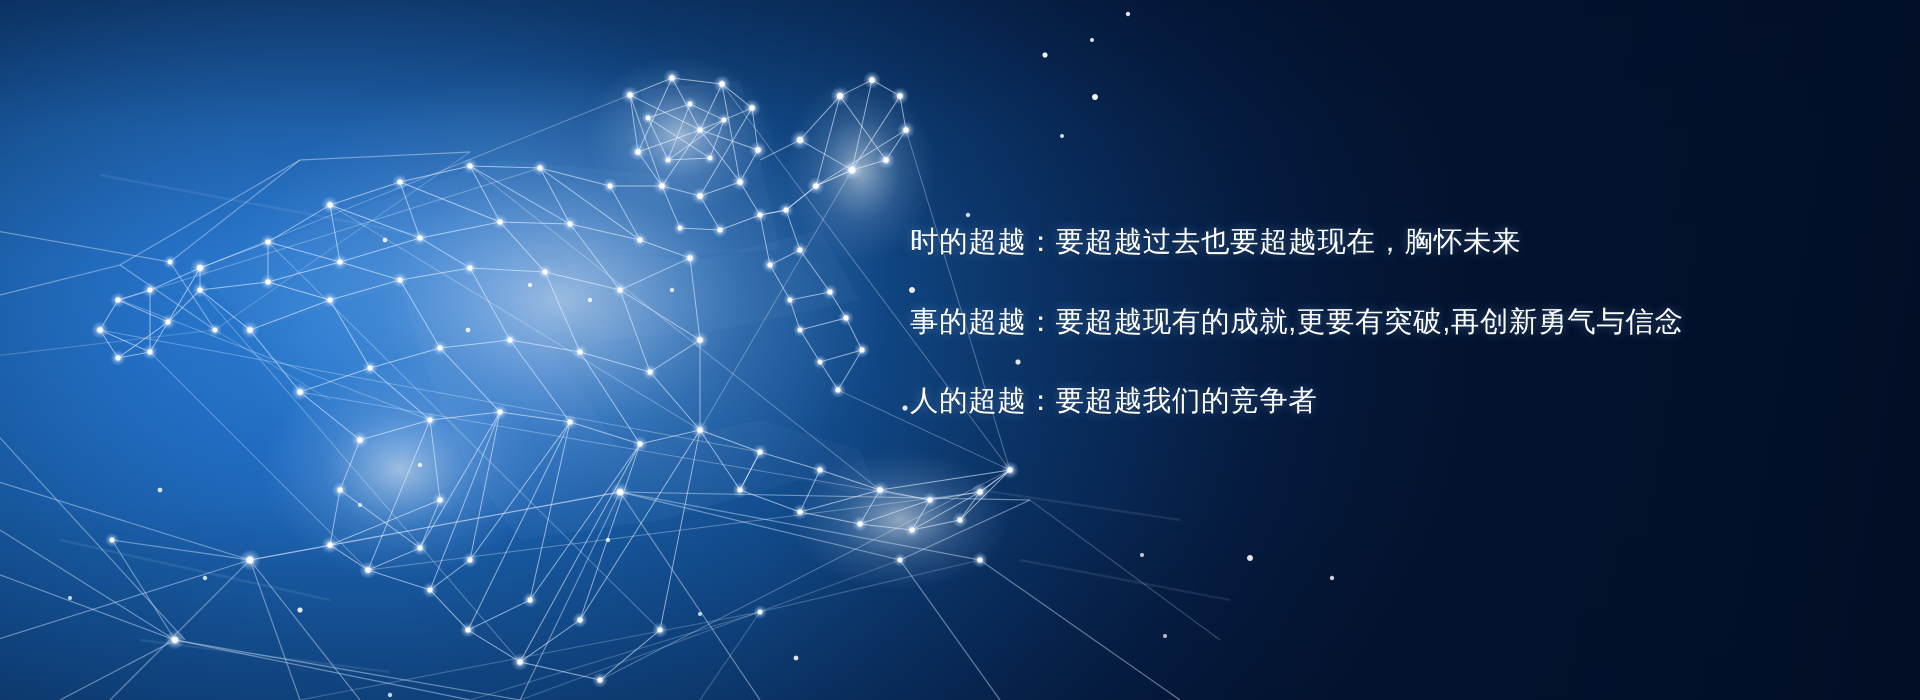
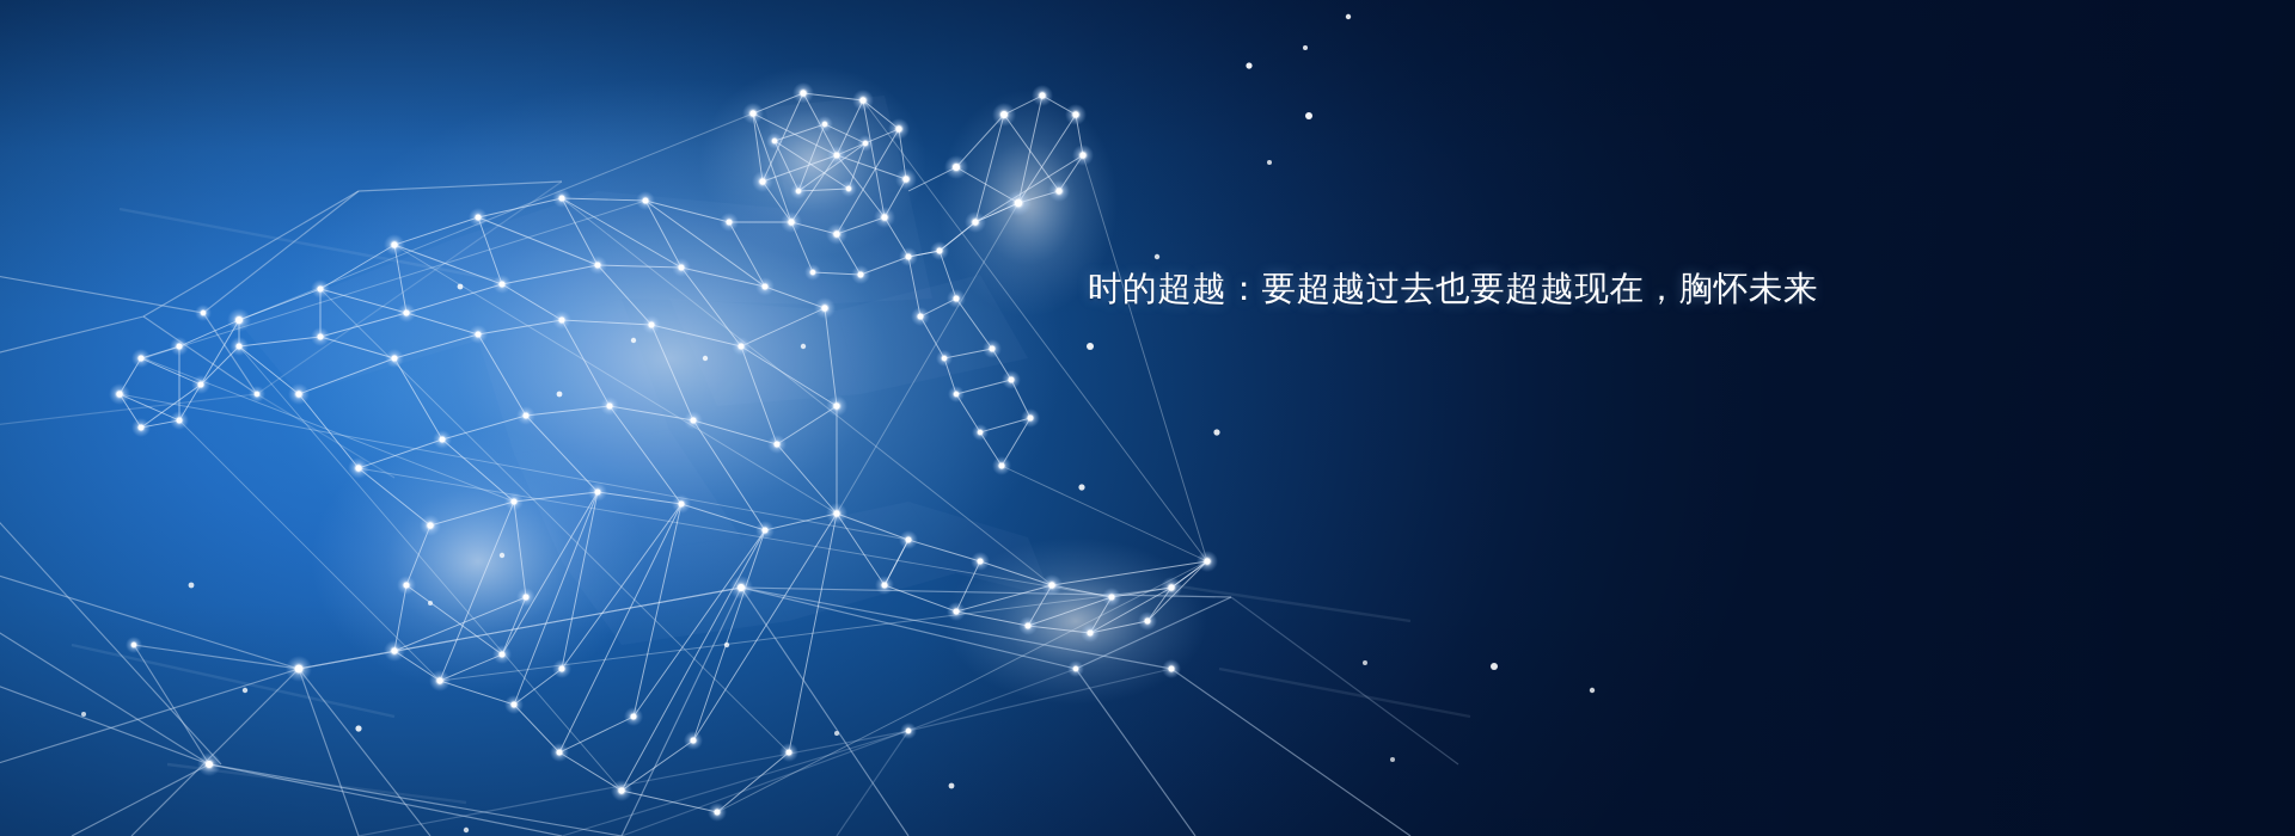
  时的超越：要超越过去也要超越现在，胸怀未来
- 事的超越：要超越现有的成就,更要有突破,再创新勇气与信念
- 人的超越：要超越我们的竞争者
